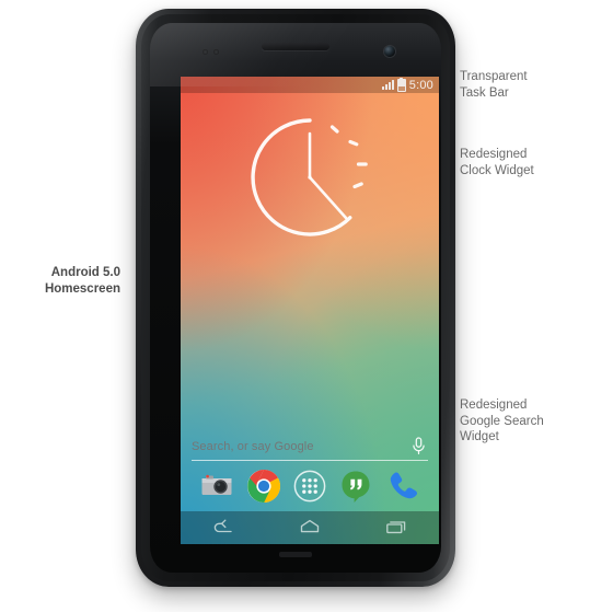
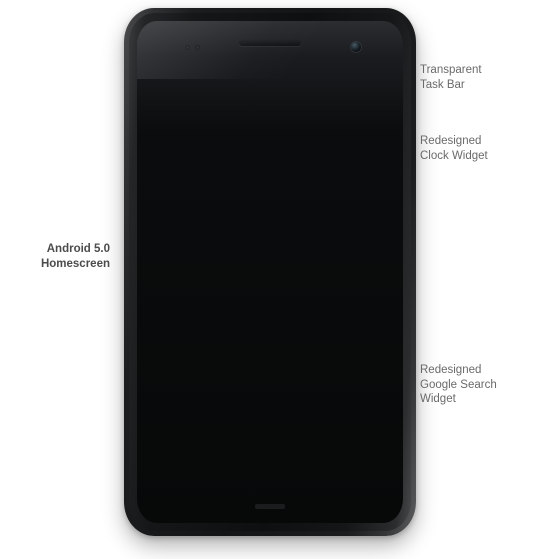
  Android 5.0
  Homescreen
- Search, or say Google
  Transparent
  Task Bar
  Redesigned
  Clock Widget
  Redesigned
  Google Search
  Widget
